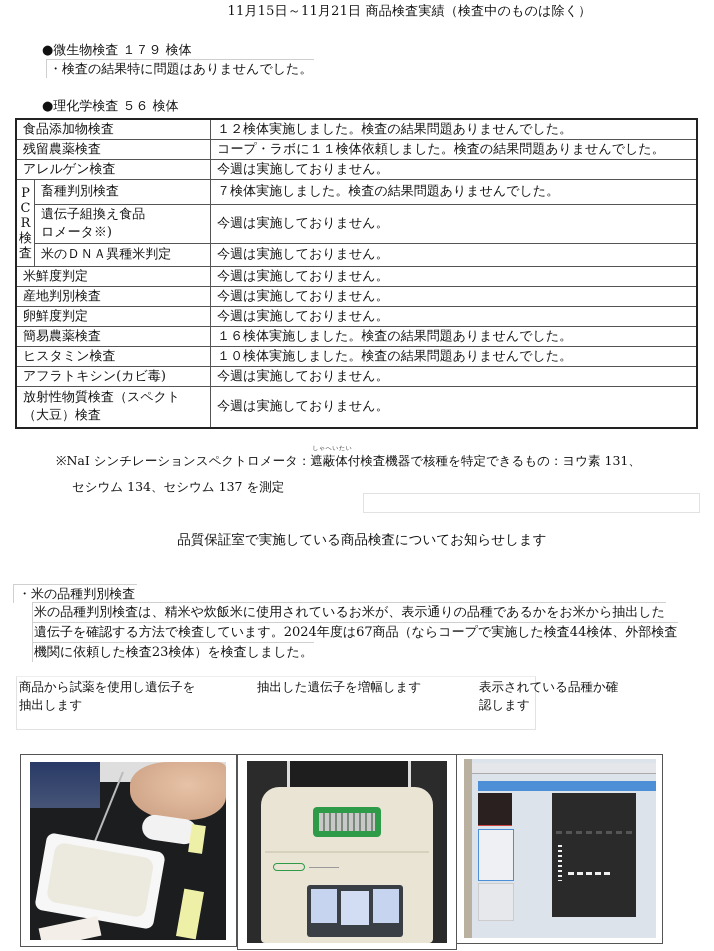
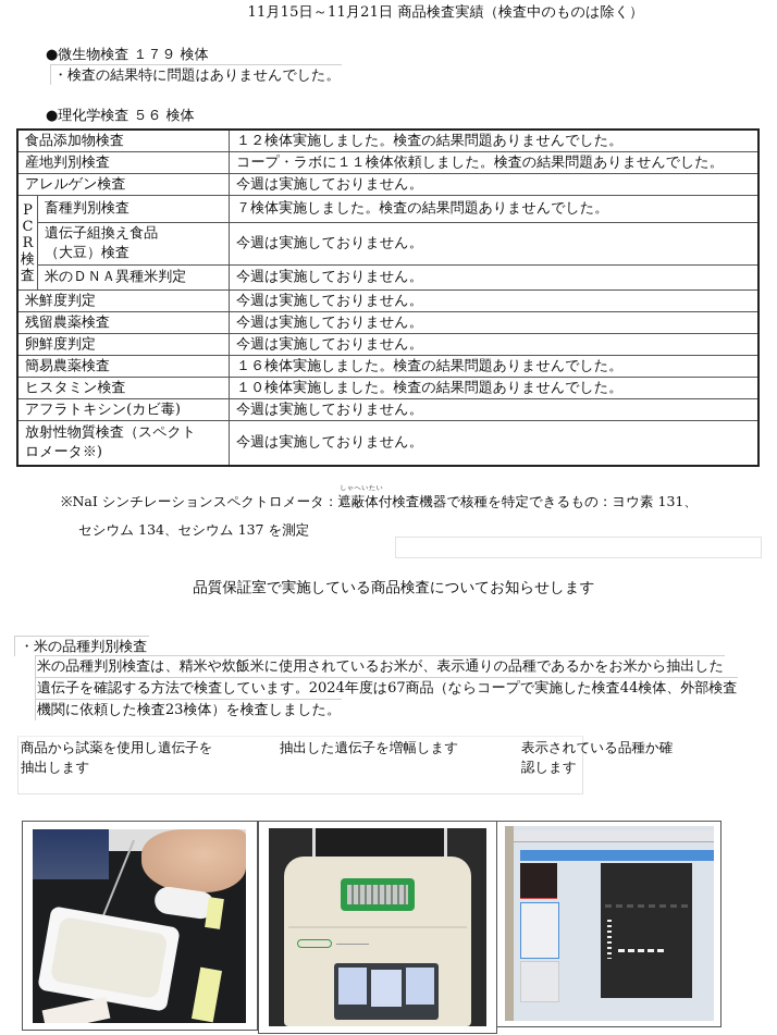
  11月15日～11月21日 商品検査実績（検査中のものは除く）
  ●微生物検査 １７９ 検体
  ・検査の結果特に問題はありませんでした。
  ●理化学検査 ５６ 検体
  食品添加物検査	１２検体実施しました。検査の結果問題ありませんでした。
- 残留農薬検査	コープ・ラボに１１検体依頼しました。検査の結果問題ありませんでした。
+ 産地判別検査	コープ・ラボに１１検体依頼しました。検査の結果問題ありませんでした。
  アレルゲン検査	今週は実施しておりません。
  P C R 検 査	畜種判別検査	７検体実施しました。検査の結果問題ありませんでした。
- 遺伝子組換え食品 ロメータ※)	今週は実施しておりません。
+ 遺伝子組換え食品 （大豆）検査	今週は実施しておりません。
  米のＤＮＡ異種米判定	今週は実施しておりません。
  米鮮度判定	今週は実施しておりません。
- 産地判別検査	今週は実施しておりません。
+ 残留農薬検査	今週は実施しておりません。
  卵鮮度判定	今週は実施しておりません。
  簡易農薬検査	１６検体実施しました。検査の結果問題ありませんでした。
  ヒスタミン検査	１０検体実施しました。検査の結果問題ありませんでした。
  アフラトキシン(カビ毒)	今週は実施しておりません。
- 放射性物質検査（スペクト （大豆）検査	今週は実施しておりません。
+ 放射性物質検査（スペクト ロメータ※)	今週は実施しておりません。
  ※NaI シンチレーションスペクトロメータ：
  遮蔽体付検査機器で核種を特定できるもの：ヨウ素 131、
  セシウム 134、セシウム 137 を測定
  品質保証室で実施している商品検査についてお知らせします
  ・米の品種判別検査
  米の品種判別検査は、精米や炊飯米に使用されているお米が、表示通りの品種であるかをお米から抽出した
  遺伝子を確認する方法で検査しています。2024年度は67商品（ならコープで実施した検査44検体、外部検査
  機関に依頼した検査23検体）を検査しました。
  商品から試薬を使用し遺伝子を
  抽出します
  抽出した遺伝子を増幅します
  表示されている品種か確
  認します
